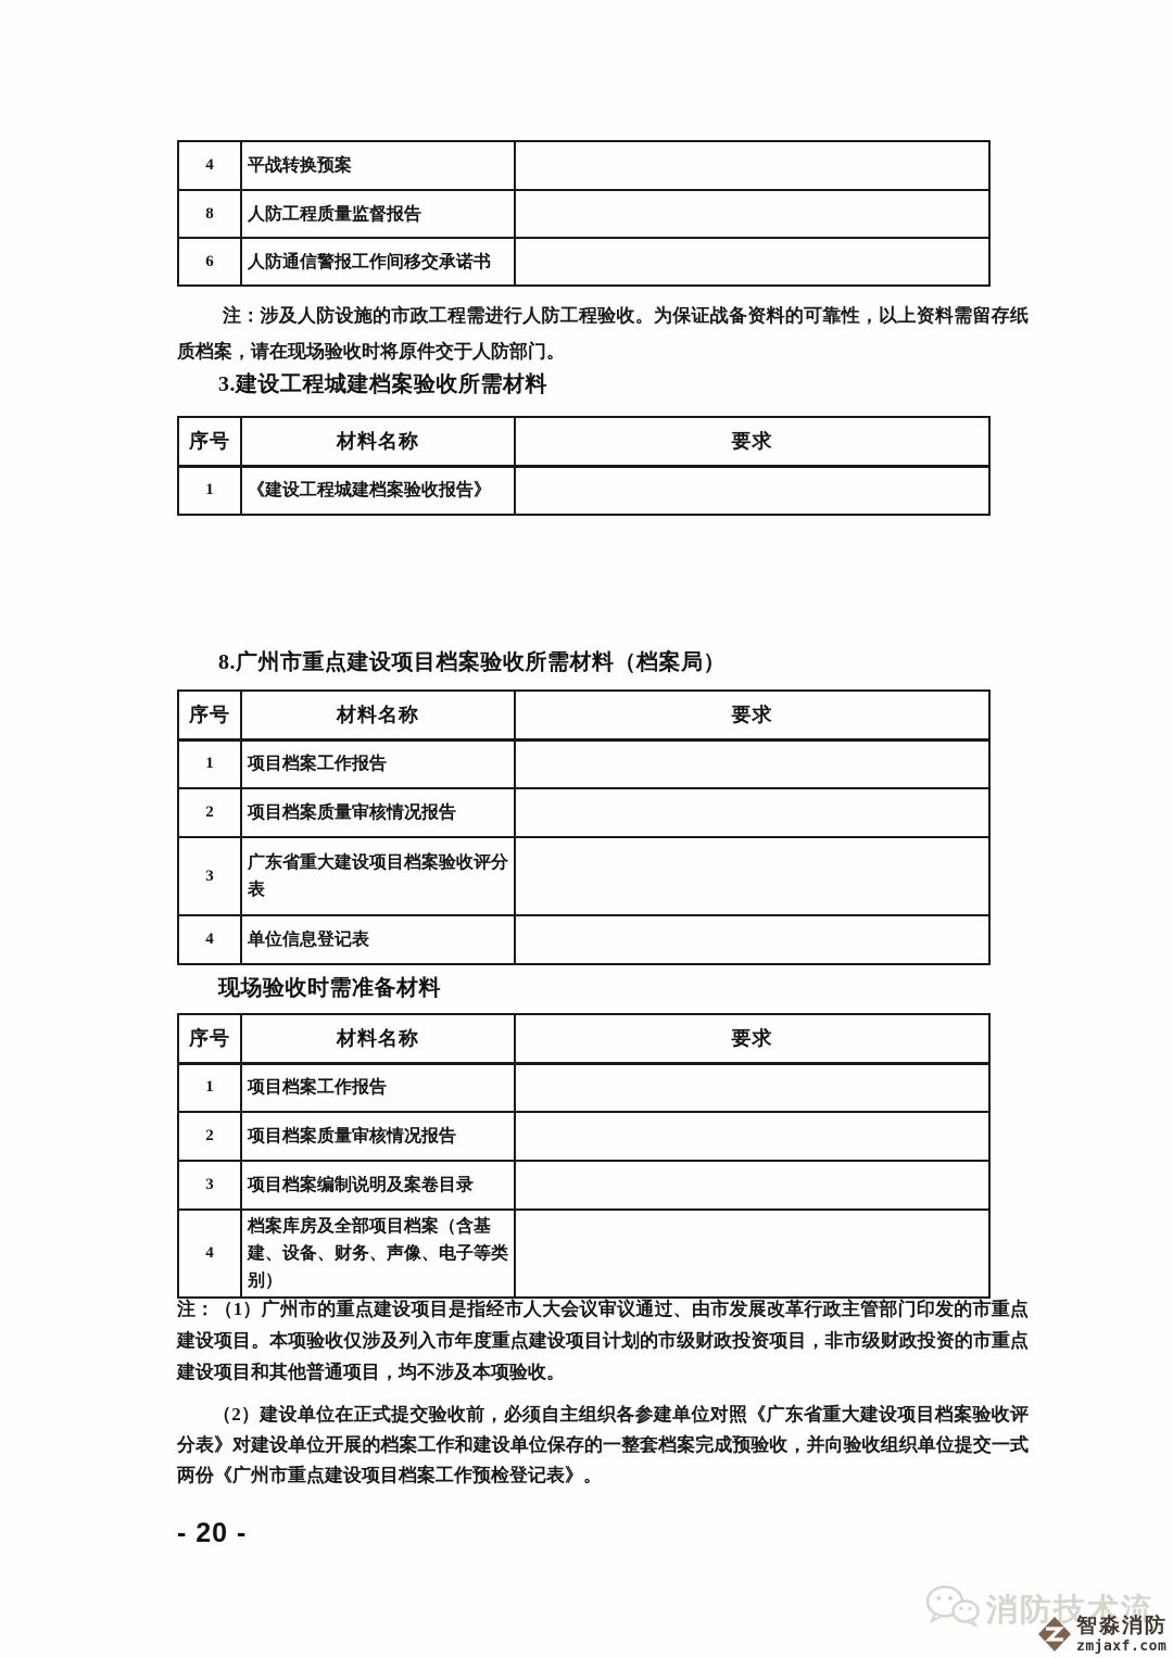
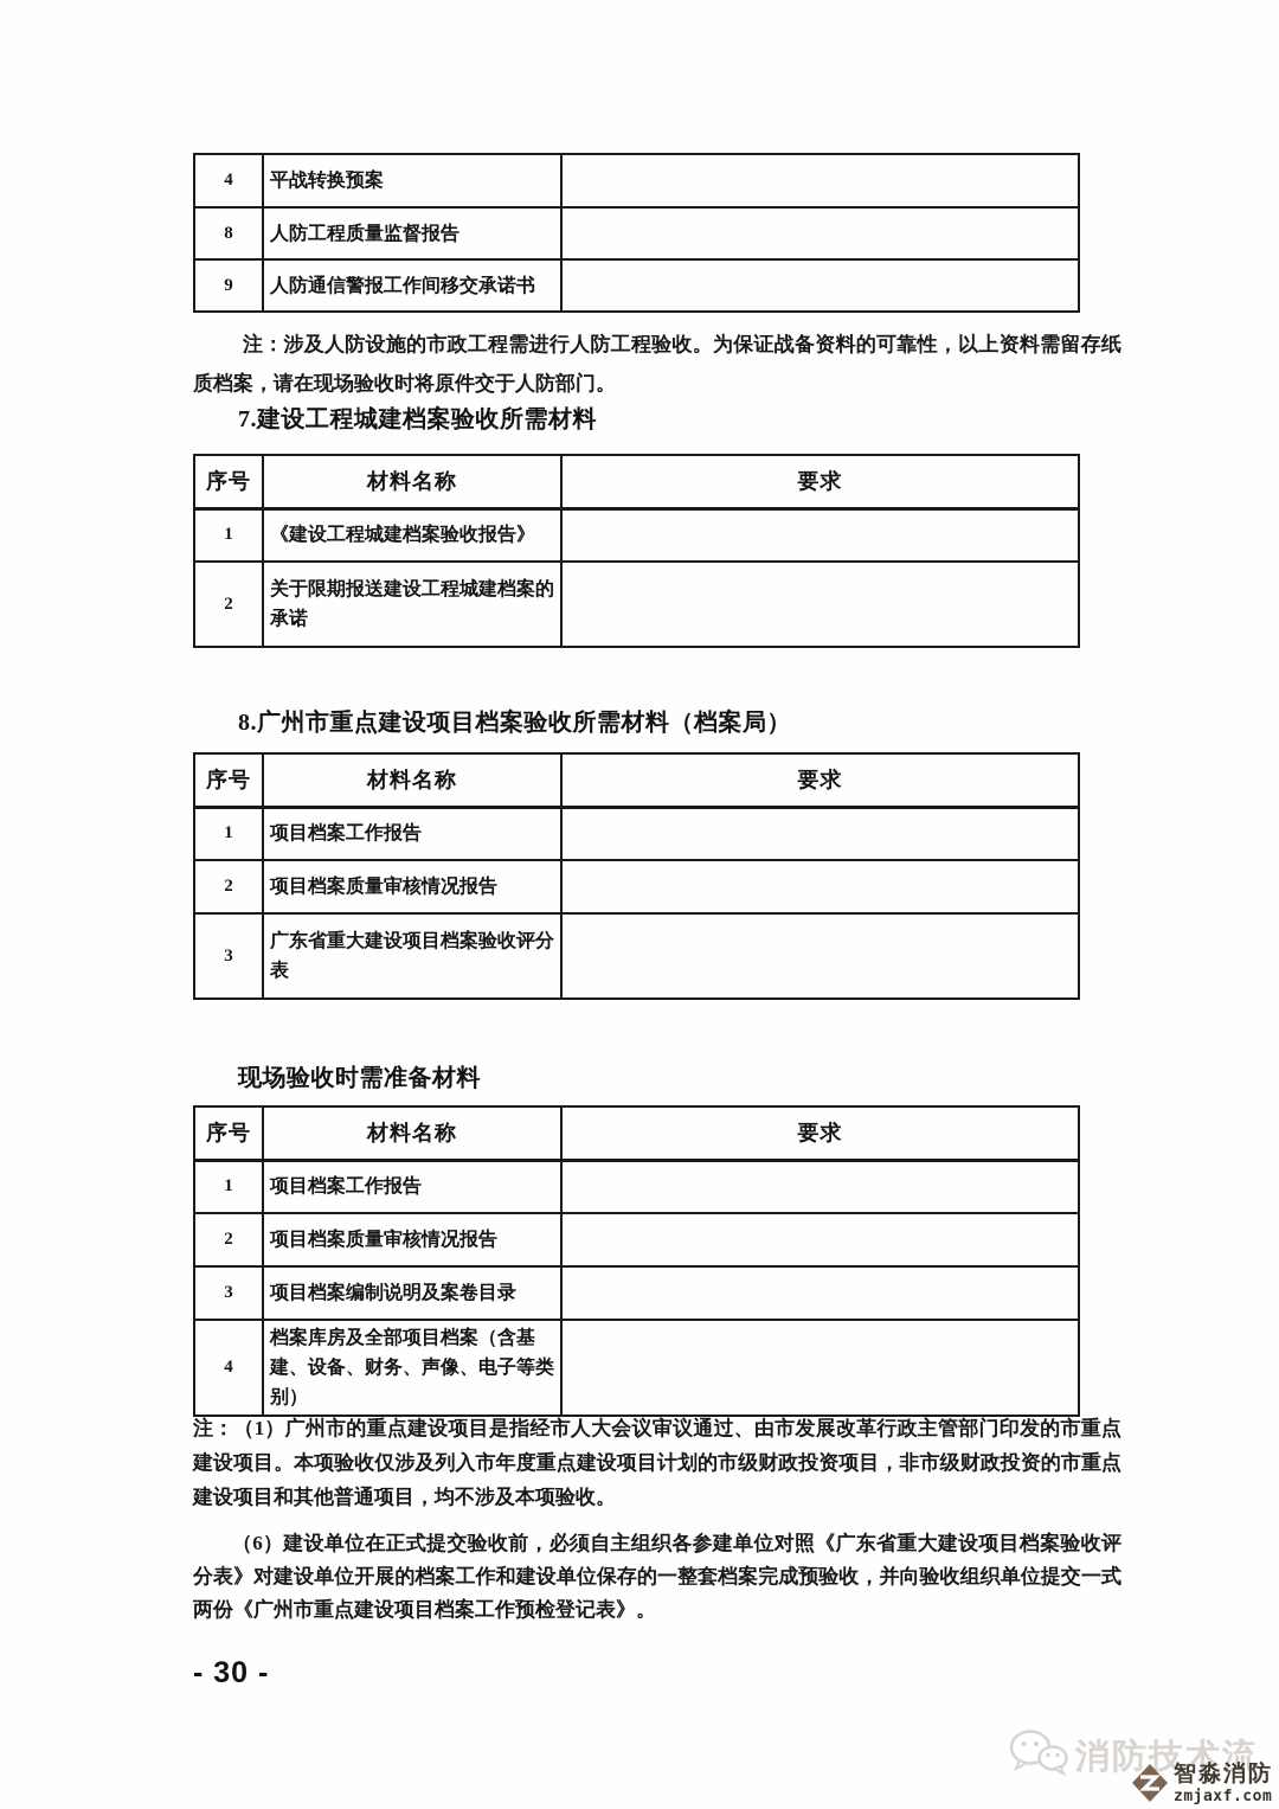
  4	平战转换预案
  8	人防工程质量监督报告
- 6	人防通信警报工作间移交承诺书
+ 9	人防通信警报工作间移交承诺书
  注：涉及人防设施的市政工程需进行人防工程验收。为保证战备资料的可靠性，以上资料需留存纸质档案，请在现场验收时将原件交于人防部门。
- 3.建设工程城建档案验收所需材料
+ 7.建设工程城建档案验收所需材料
  序号	材料名称	要求
  1	《建设工程城建档案验收报告》
+ 2	关于限期报送建设工程城建档案的承诺
  8.广州市重点建设项目档案验收所需材料（档案局）
  序号	材料名称	要求
  1	项目档案工作报告
  2	项目档案质量审核情况报告
  3	广东省重大建设项目档案验收评分表
- 4	单位信息登记表
  现场验收时需准备材料
  序号	材料名称	要求
  1	项目档案工作报告
  2	项目档案质量审核情况报告
  3	项目档案编制说明及案卷目录
  4	档案库房及全部项目档案（含基建、设备、财务、声像、电子等类别）
  注：（1）广州市的重点建设项目是指经市人大会议审议通过、由市发展改革行政主管部门印发的市重点建设项目。本项验收仅涉及列入市年度重点建设项目计划的市级财政投资项目，非市级财政投资的市重点建设项目和其他普通项目，均不涉及本项验收。
- （2）建设单位在正式提交验收前，必须自主组织各参建单位对照《广东省重大建设项目档案验收评分表》对建设单位开展的档案工作和建设单位保存的一整套档案完成预验收，并向验收组织单位提交一式两份《广州市重点建设项目档案工作预检登记表》。
+ （6）建设单位在正式提交验收前，必须自主组织各参建单位对照《广东省重大建设项目档案验收评分表》对建设单位开展的档案工作和建设单位保存的一整套档案完成预验收，并向验收组织单位提交一式两份《广州市重点建设项目档案工作预检登记表》。
- - 20 -
+ - 30 -
  消防技术流
  智淼消防
  zmjaxf.com
